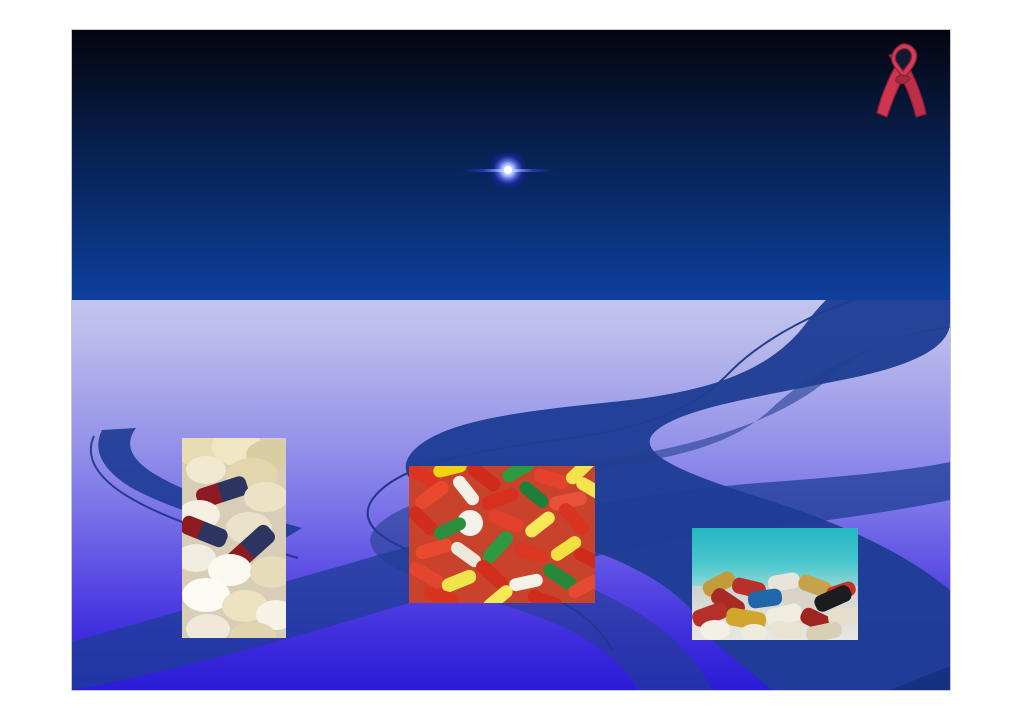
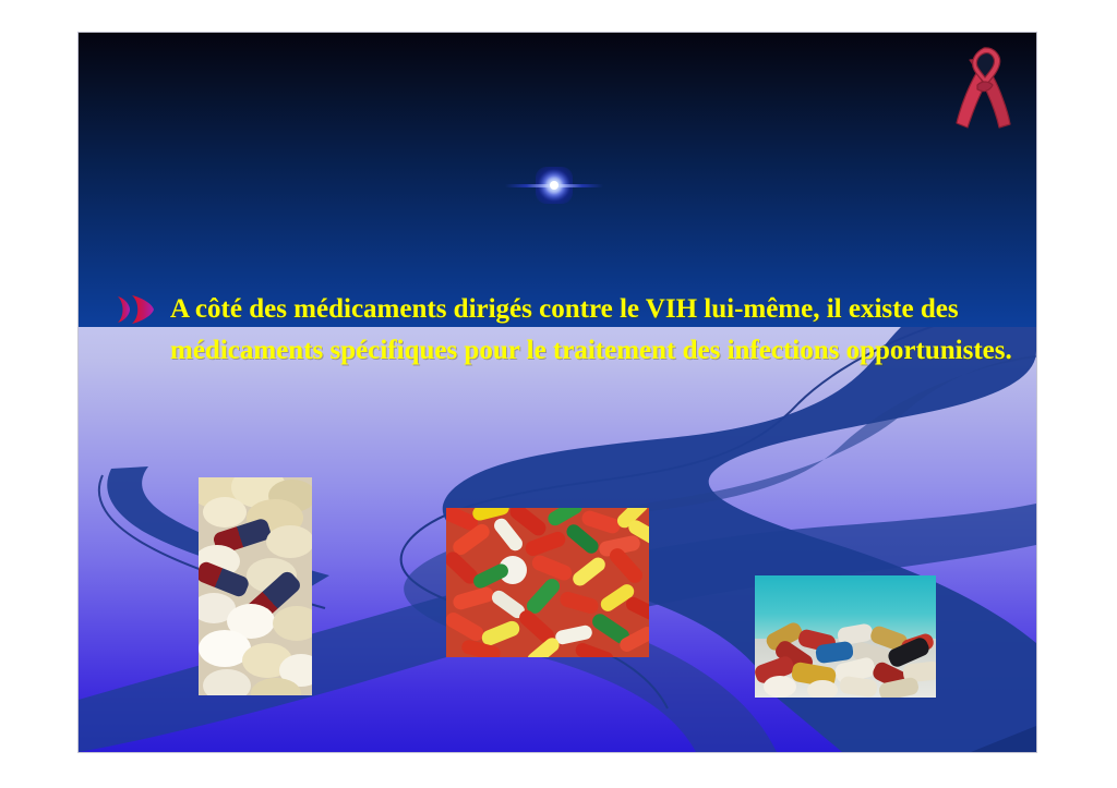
+ A côté des médicaments dirigés contre le VIH lui-même, il existe des médicaments spécifiques pour le traitement des infections opportunistes.
